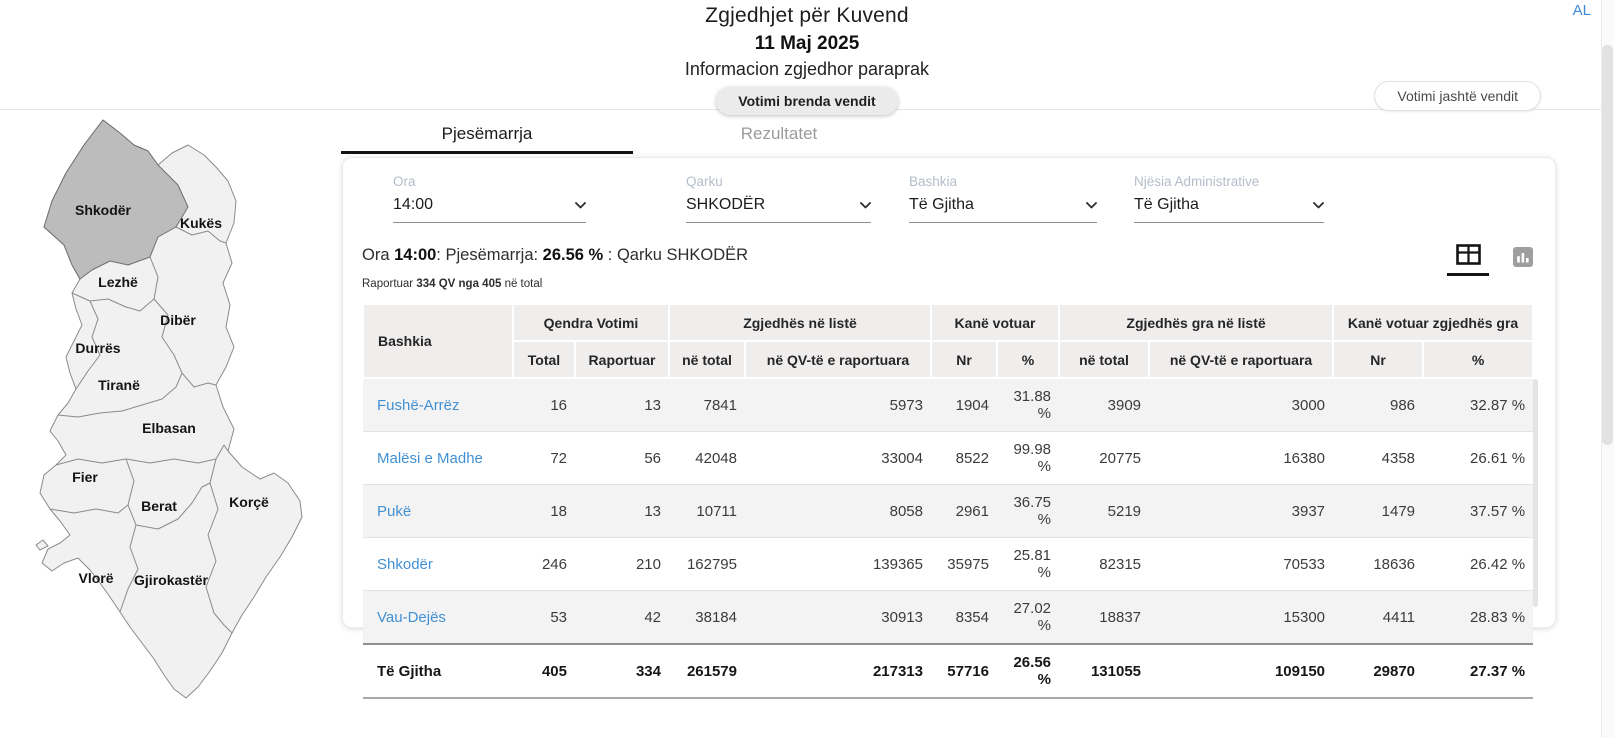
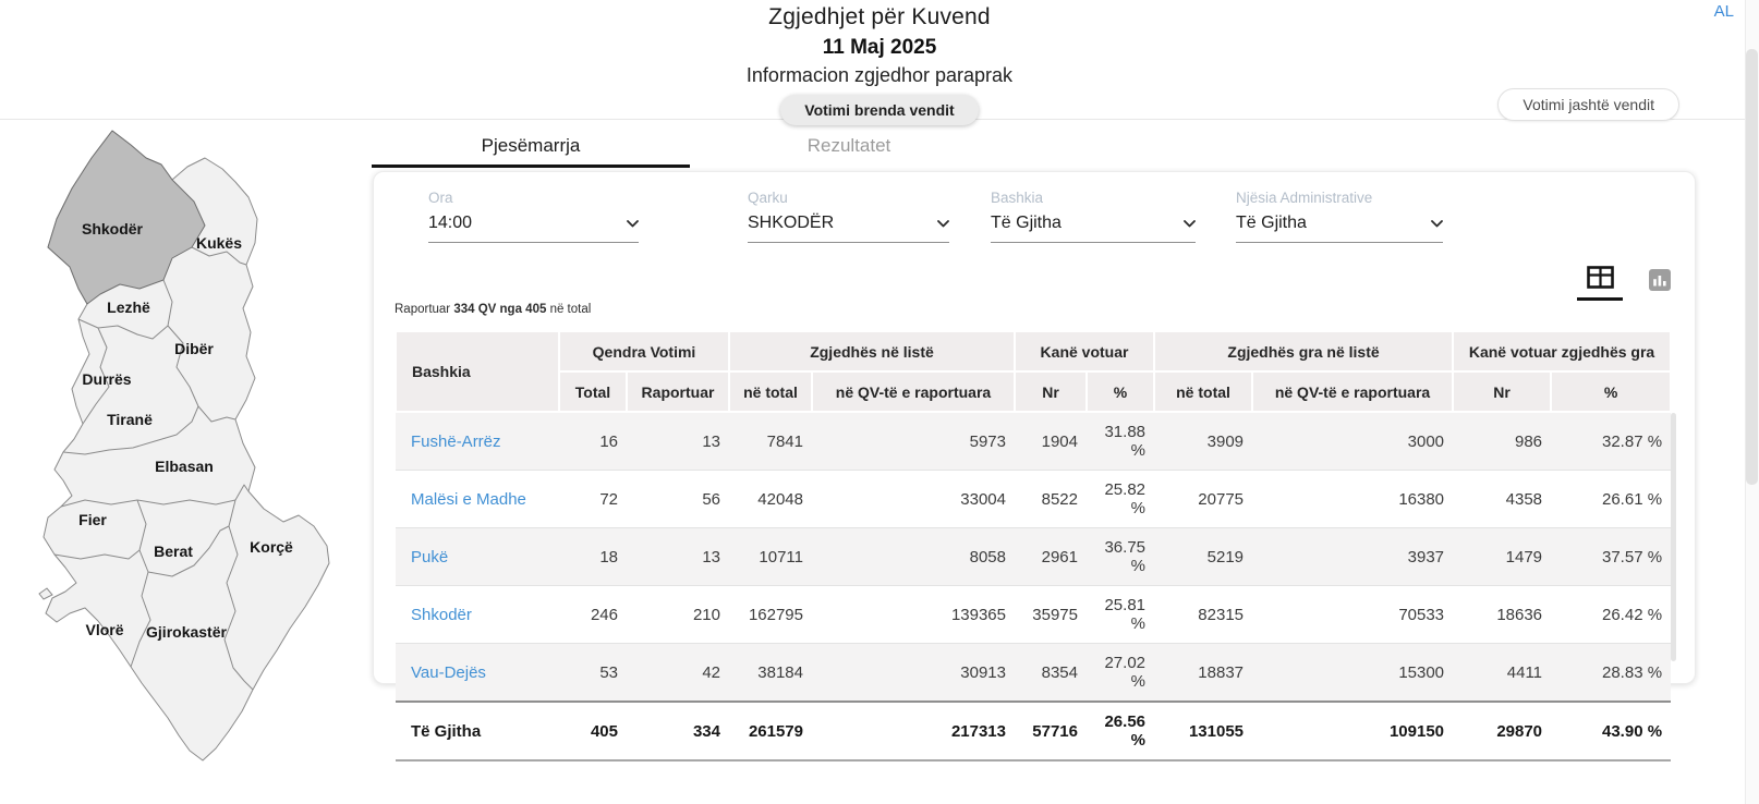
  Zgjedhjet për Kuvend
  11 Maj 2025
  Informacion zgjedhor paraprak
  Votimi brenda vendit
  Votimi jashtë vendit
  AL
  Shkodër
  Kukës
  Lezhë
  Dibër
  Durrës
  Tiranë
  Elbasan
  Fier
  Berat
  Korçë
  Vlorë
  Gjirokastër
  Pjesëmarrja
  Rezultatet
  Ora
  14:00
  Qarku
  SHKODËR
  Bashkia
  Të Gjitha
  Njësia Administrative
  Të Gjitha
- Ora 14:00: Pjesëmarrja: 26.56 % : Qarku SHKODËR
  Raportuar 334 QV nga 405 në total
  Bashkia	Qendra Votimi	Zgjedhës në listë	Kanë votuar	Zgjedhës gra në listë	Kanë votuar zgjedhës gra
  Total	Raportuar	në total	në QV-të e raportuara	Nr	%	në total	në QV-të e raportuara	Nr	%
  Fushë-Arrëz	16	13	7841	5973	1904	31.88 %	3909	3000	986	32.87 %
- Malësi e Madhe	72	56	42048	33004	8522	99.98 %	20775	16380	4358	26.61 %
+ Malësi e Madhe	72	56	42048	33004	8522	25.82 %	20775	16380	4358	26.61 %
  Pukë	18	13	10711	8058	2961	36.75 %	5219	3937	1479	37.57 %
  Shkodër	246	210	162795	139365	35975	25.81 %	82315	70533	18636	26.42 %
  Vau-Dejës	53	42	38184	30913	8354	27.02 %	18837	15300	4411	28.83 %
- Të Gjitha	405	334	261579	217313	57716	26.56 %	131055	109150	29870	27.37 %
+ Të Gjitha	405	334	261579	217313	57716	26.56 %	131055	109150	29870	43.90 %
